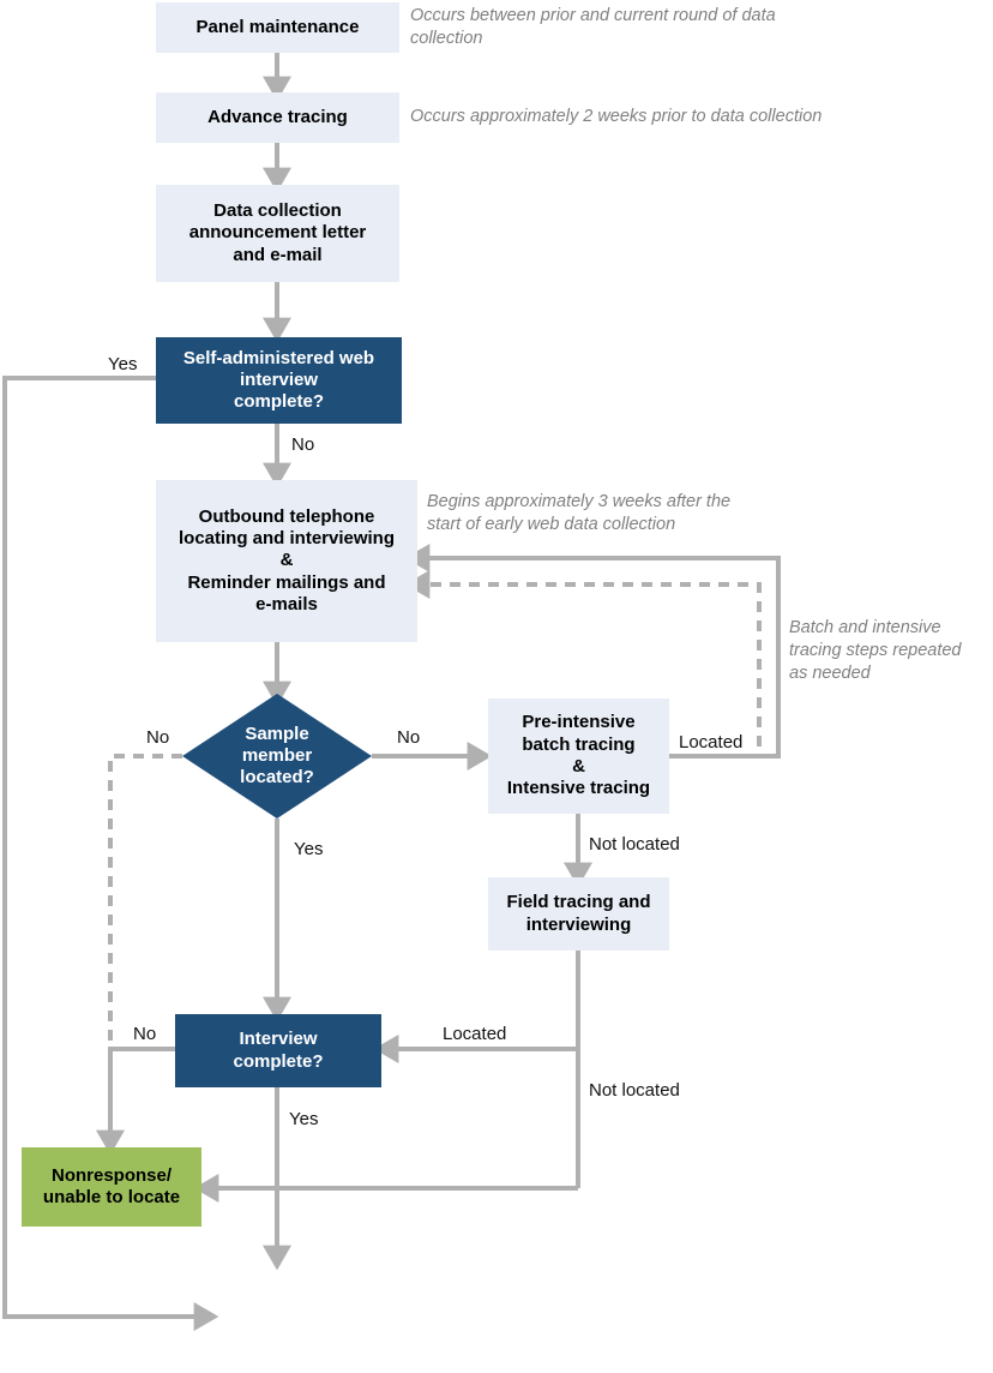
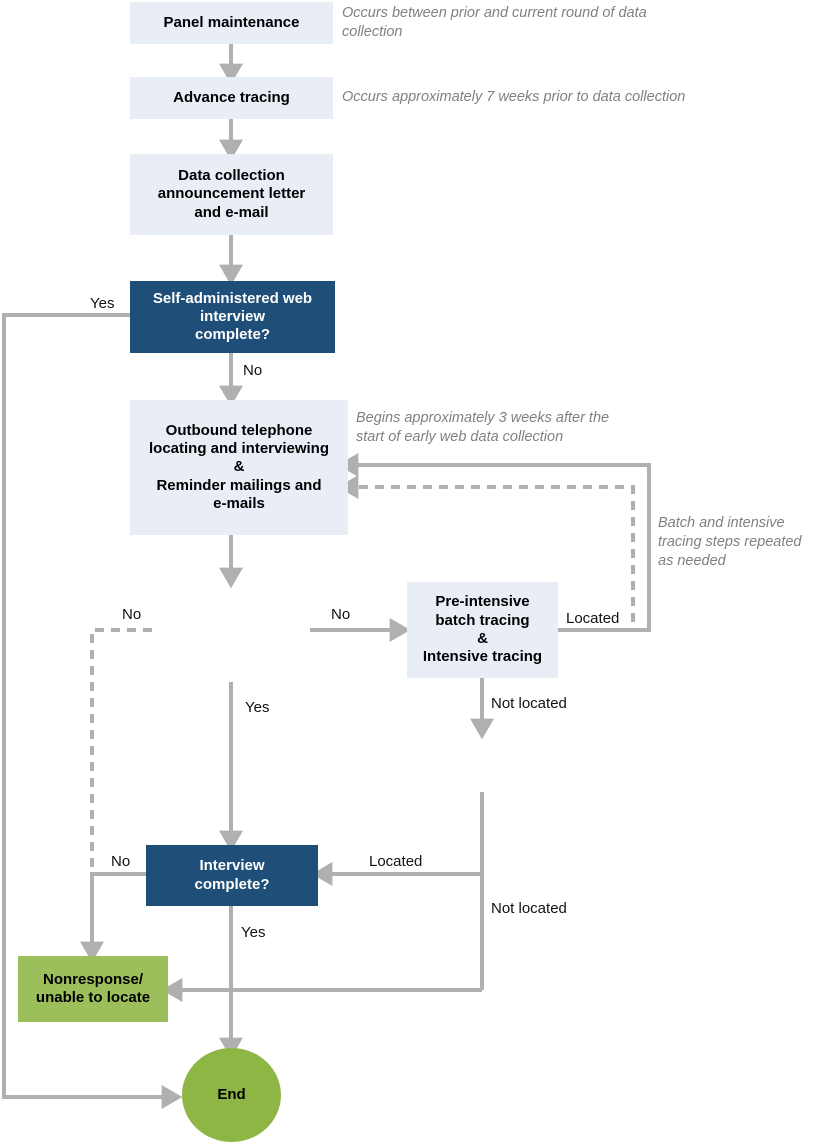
  Panel maintenance
  Advance tracing
  Data collection
  announcement letter
  and e-mail
  Self-administered web
  interview
  complete?
  Outbound telephone
  locating and interviewing
  &
  Reminder mailings and
  e-mails
- Sample
- member
- located?
  Pre-intensive
  batch tracing
  &
  Intensive tracing
- Field tracing and
- interviewing
  Interview
  complete?
  Nonresponse/
  unable to locate
+ End
  Occurs between prior and current round of data
  collection
- Occurs approximately 2 weeks prior to data collection
+ Occurs approximately 7 weeks prior to data collection
  Begins approximately 3 weeks after the
  start of early web data collection
  Batch and intensive
  tracing steps repeated
  as needed
  Yes
  No
  No
  No
  Yes
  Located
  Not located
  Located
  Not located
  No
  Yes
